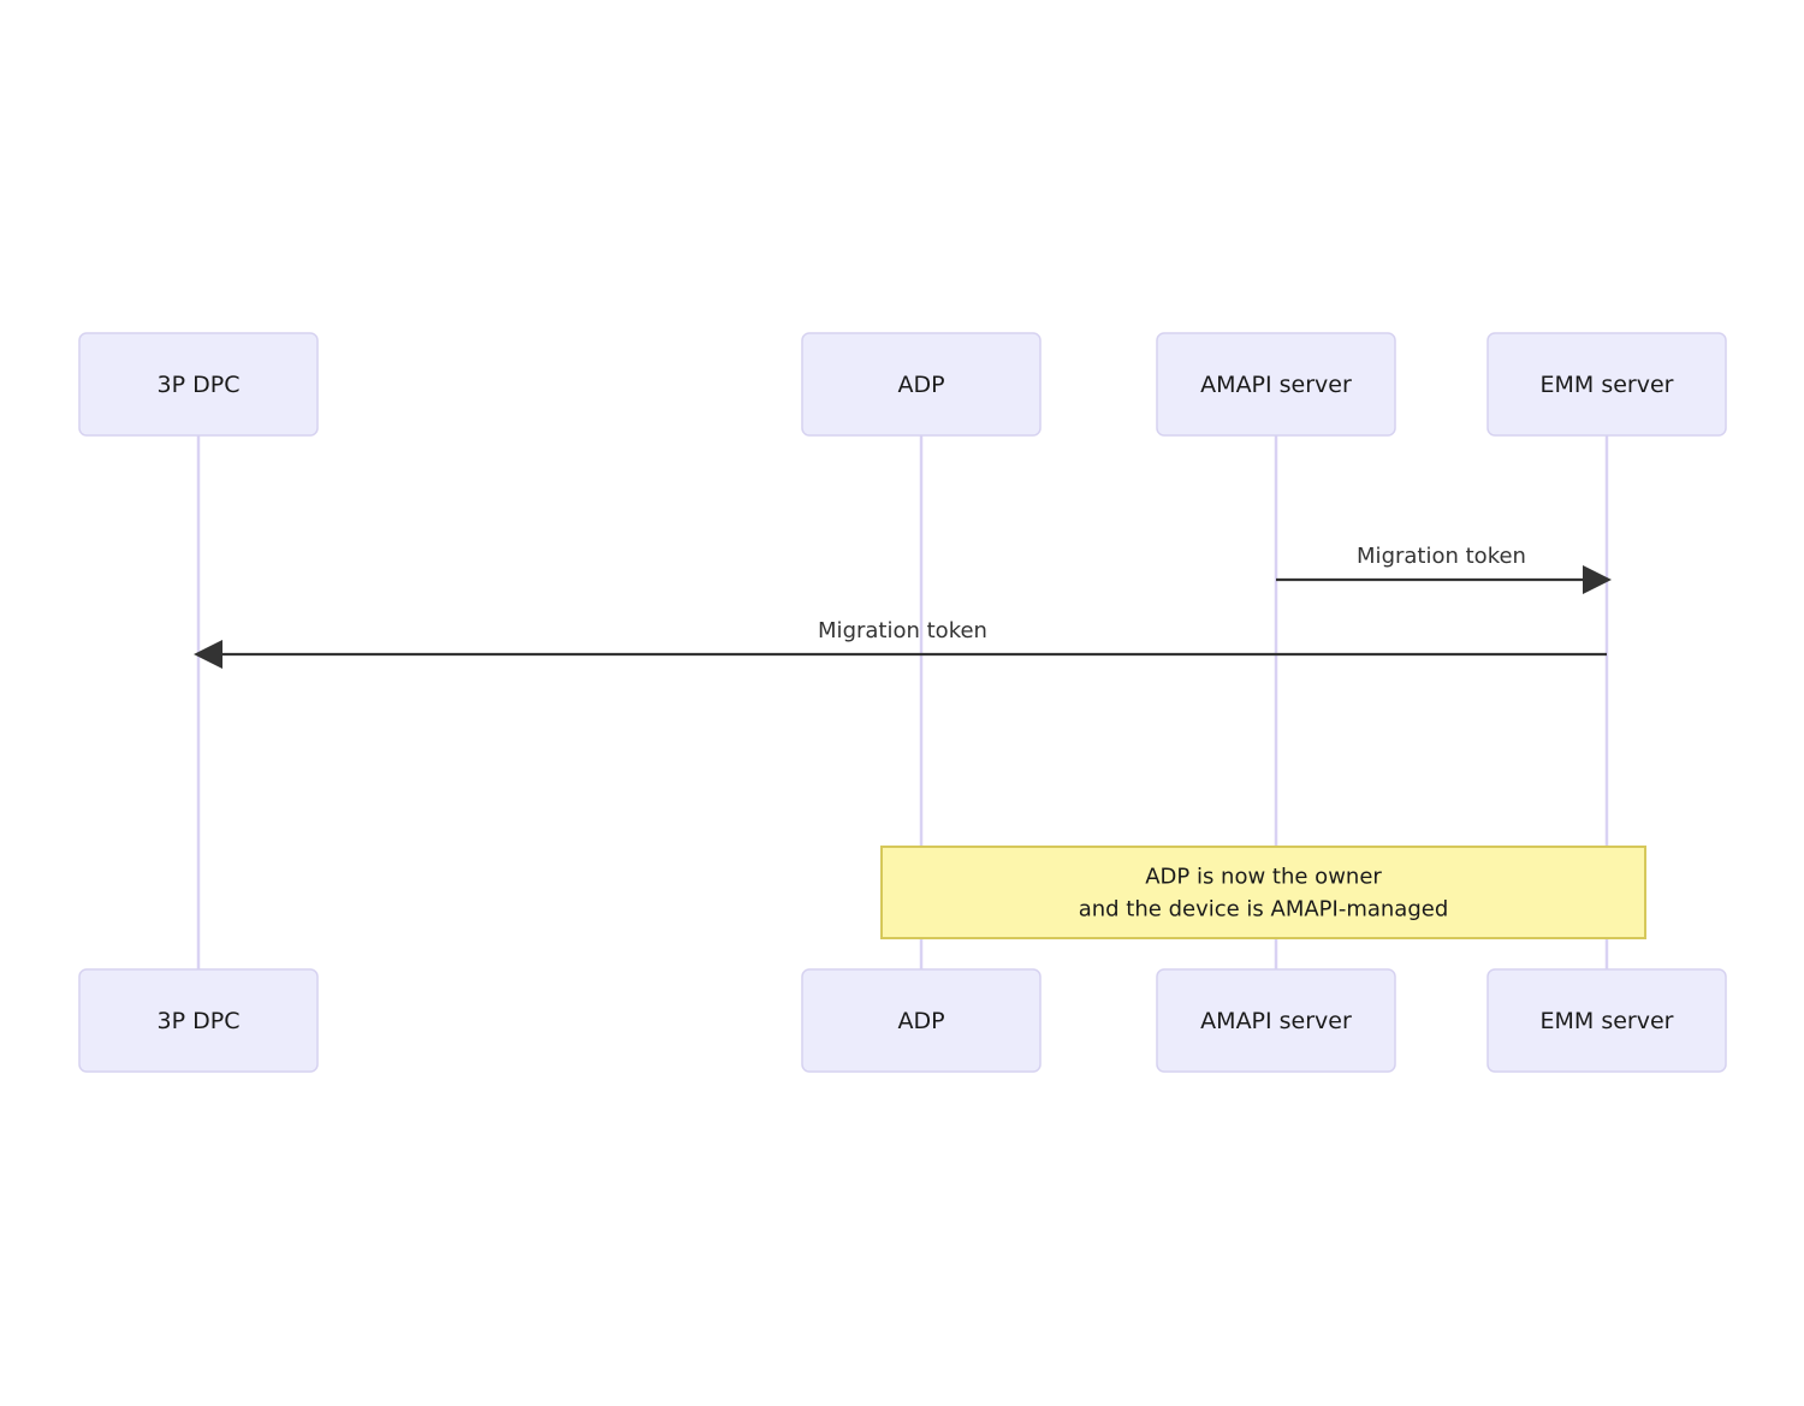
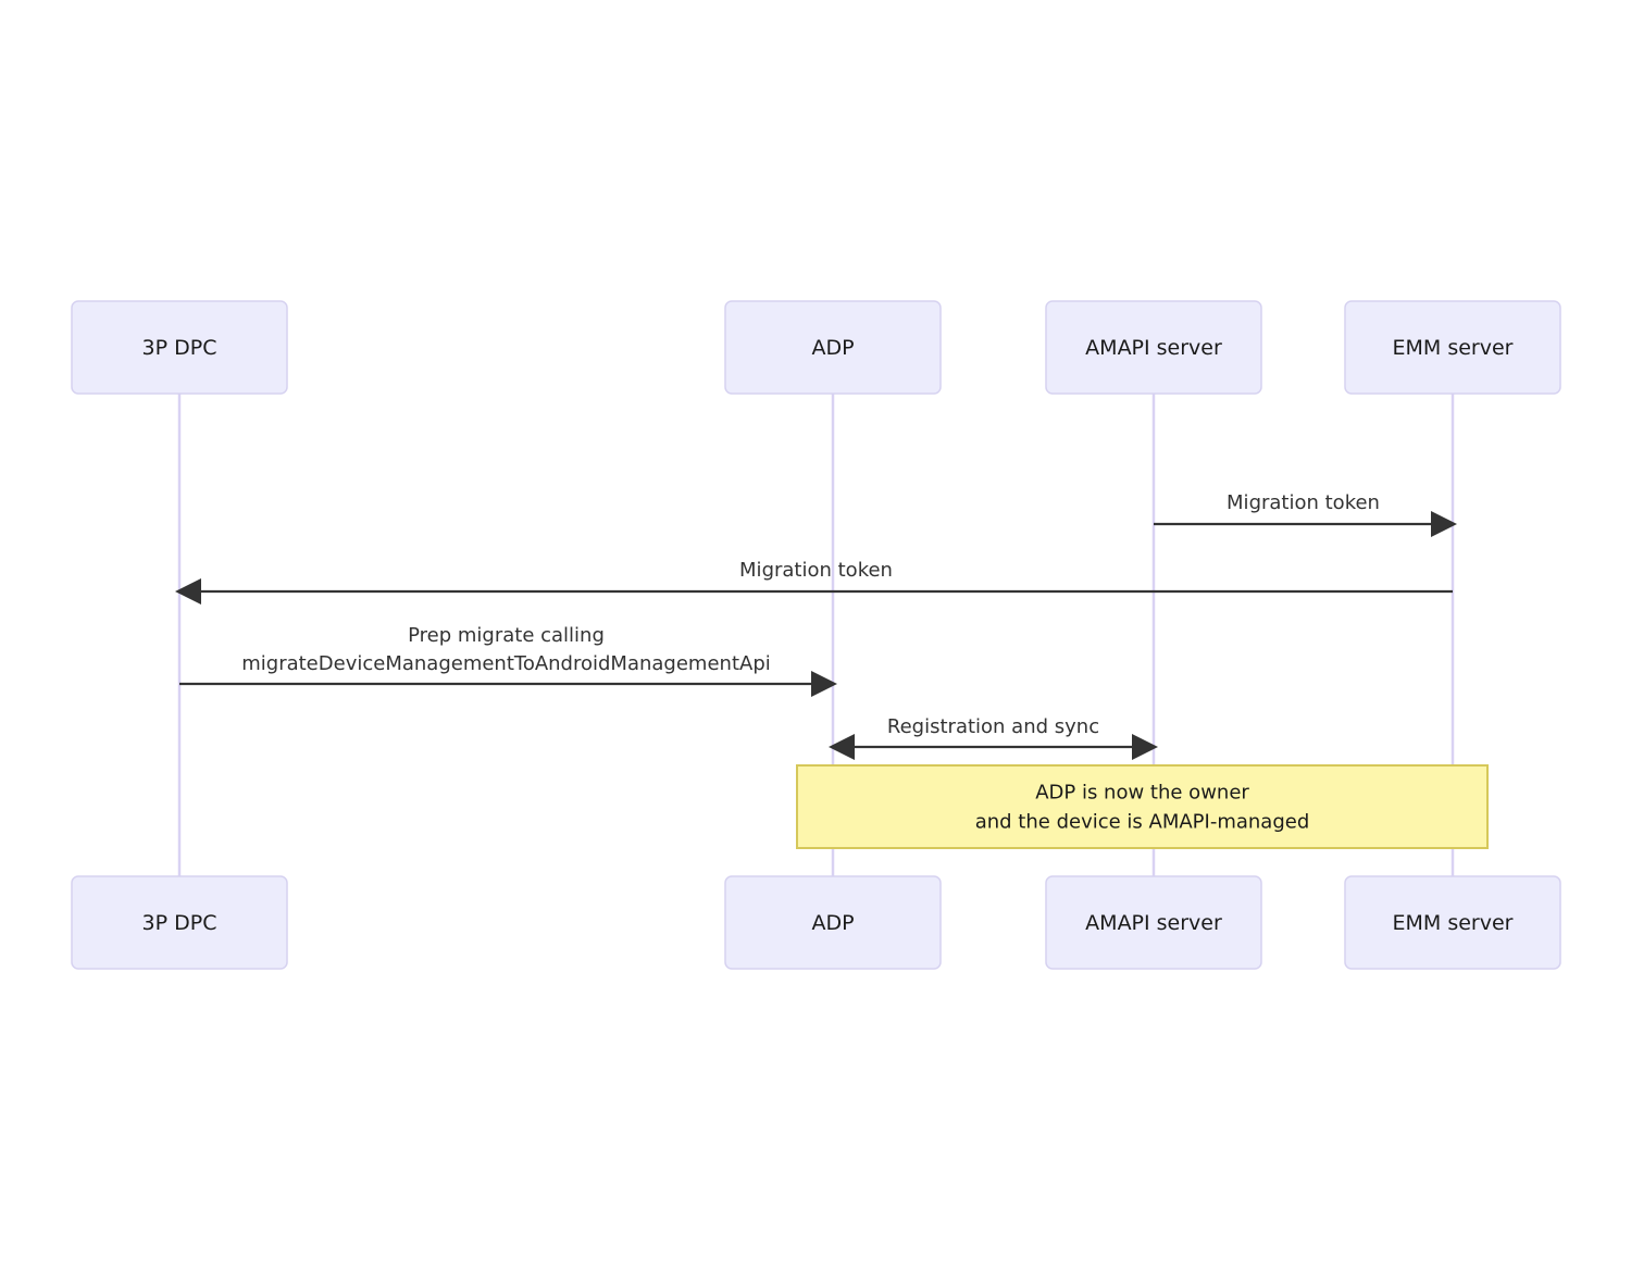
  Migration token
  Migration token
+ Prep migrate calling
+ migrateDeviceManagementToAndroidManagementApi
+ Registration and sync
  ADP is now the owner
  and the device is AMAPI-managed
  3P DPC
  ADP
  AMAPI server
  EMM server
  3P DPC
  ADP
  AMAPI server
  EMM server
